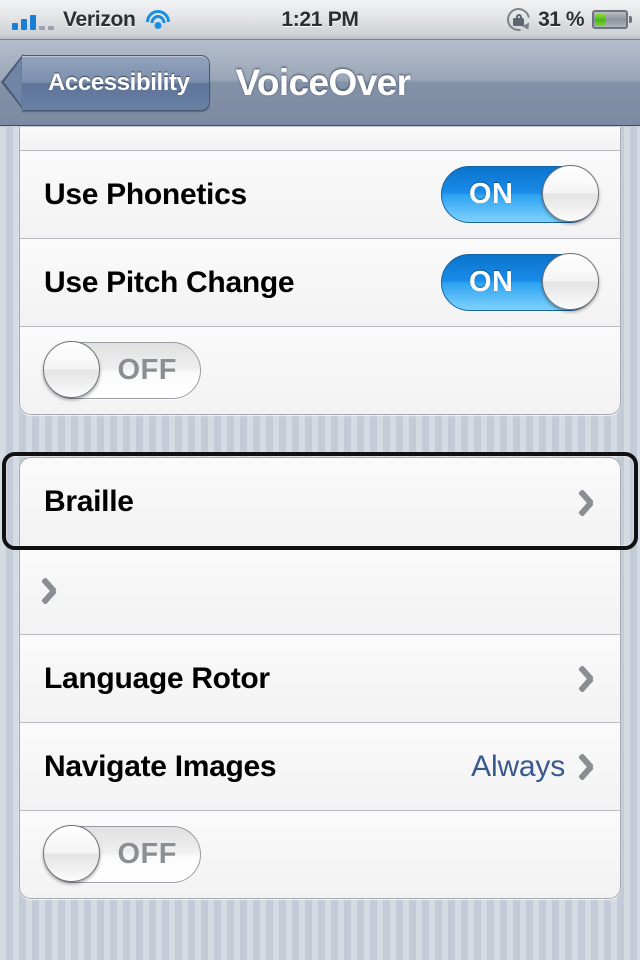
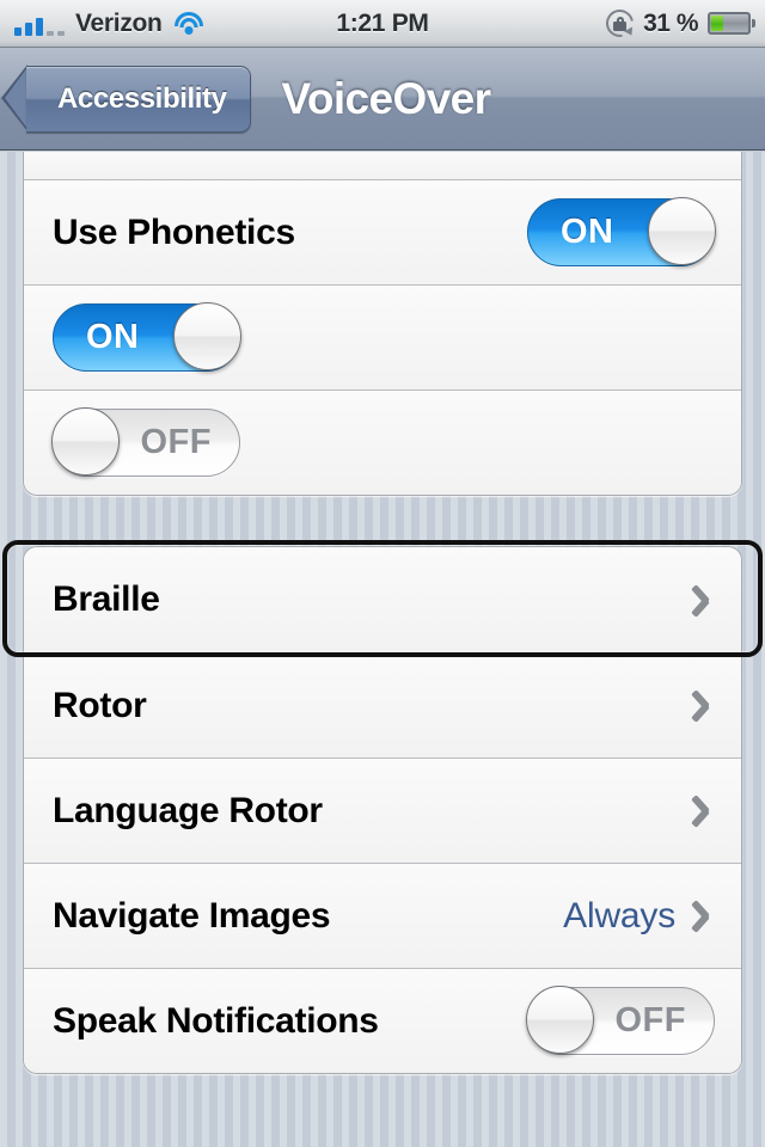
  Verizon
  1:21 PM
  31 %
  Accessibility
  VoiceOver
  Use Phonetics
  ON
- Use Pitch Change
  ON
  OFF
  Braille
+ Rotor
  Language Rotor
  Navigate Images
  Always
+ Speak Notifications
  OFF
